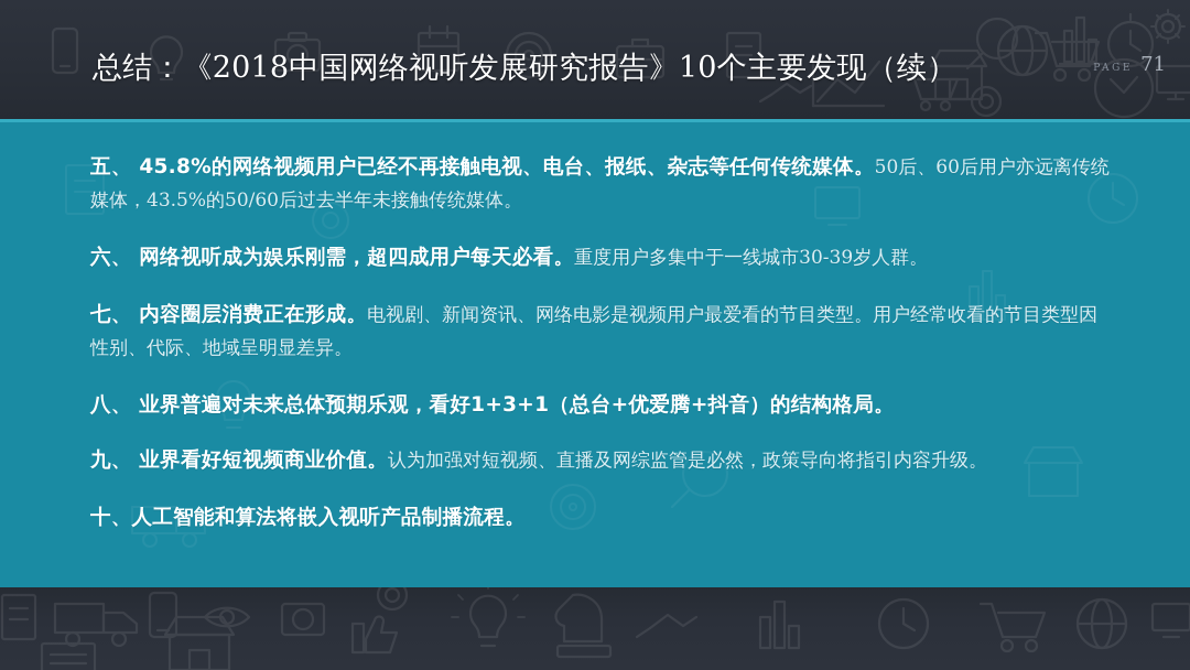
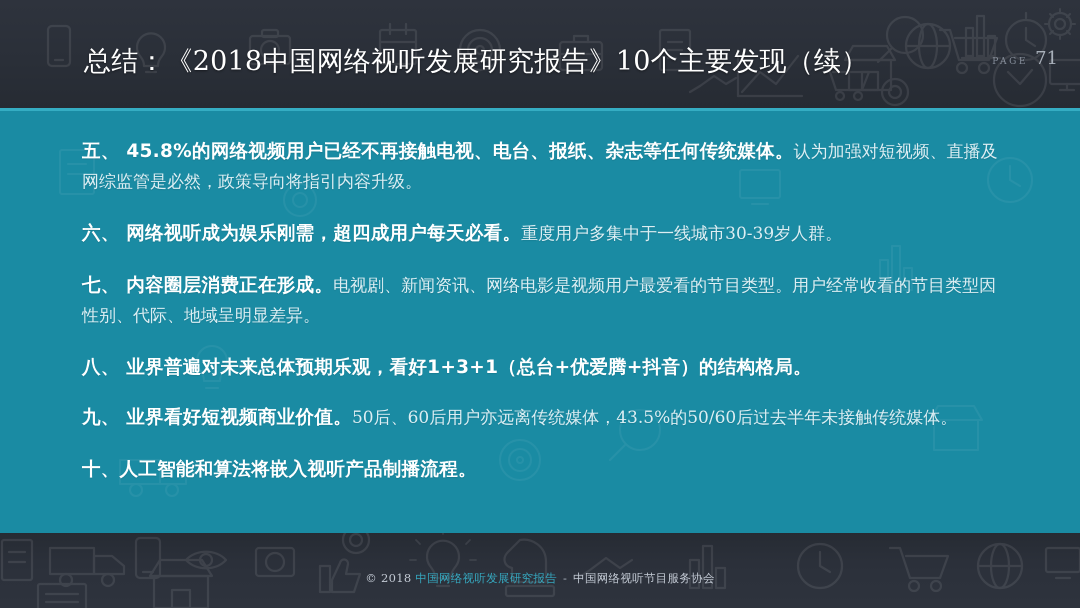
  总结：《2018中国网络视听发展研究报告》10个主要发现（续）
  PAGE
  71
- 五、 45.8%的网络视频用户已经不再接触电视、电台、报纸、杂志等任何传统媒体。50后、60后用户亦远离传统媒体，43.5%的50/60后过去半年未接触传统媒体。
+ 五、 45.8%的网络视频用户已经不再接触电视、电台、报纸、杂志等任何传统媒体。认为加强对短视频、直播及网综监管是必然，政策导向将指引内容升级。
  六、 网络视听成为娱乐刚需，超四成用户每天必看。重度用户多集中于一线城市30-39岁人群。
  七、 内容圈层消费正在形成。电视剧、新闻资讯、网络电影是视频用户最爱看的节目类型。用户经常收看的节目类型因性别、代际、地域呈明显差异。
  八、 业界普遍对未来总体预期乐观，看好1+3+1（总台+优爱腾+抖音）的结构格局。
- 九、 业界看好短视频商业价值。认为加强对短视频、直播及网综监管是必然，政策导向将指引内容升级。
+ 九、 业界看好短视频商业价值。50后、60后用户亦远离传统媒体，43.5%的50/60后过去半年未接触传统媒体。
  十、人工智能和算法将嵌入视听产品制播流程。
+ © 2018 中国网络视听发展研究报告 - 中国网络视听节目服务协会
